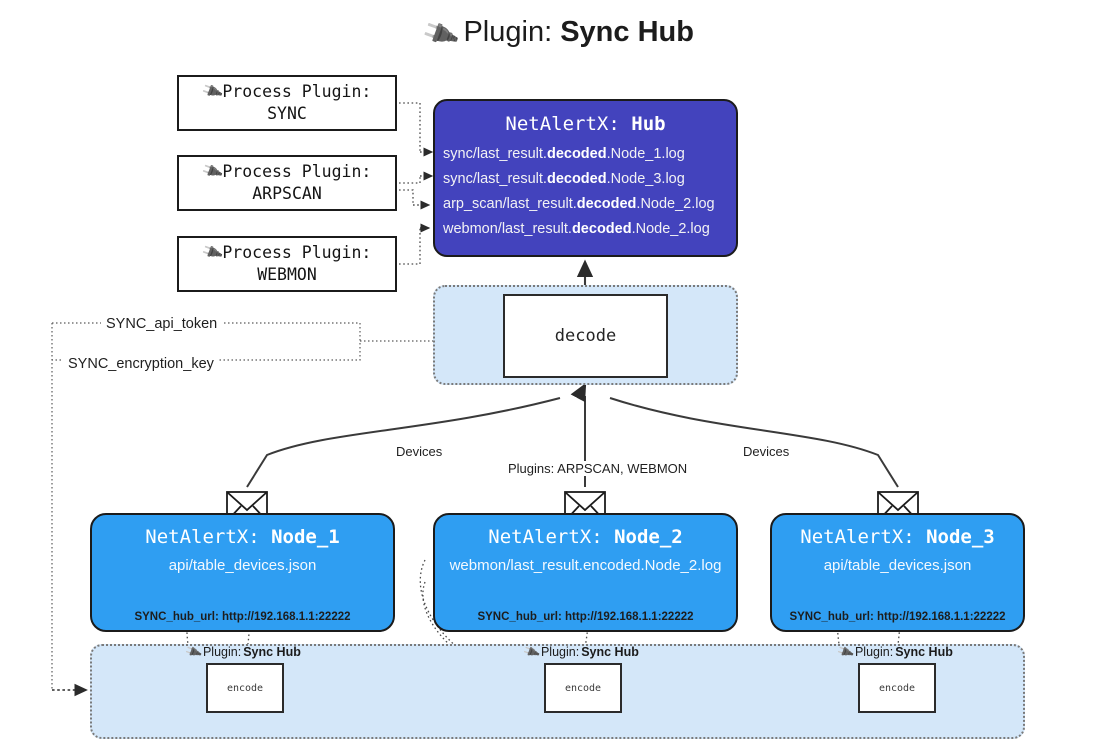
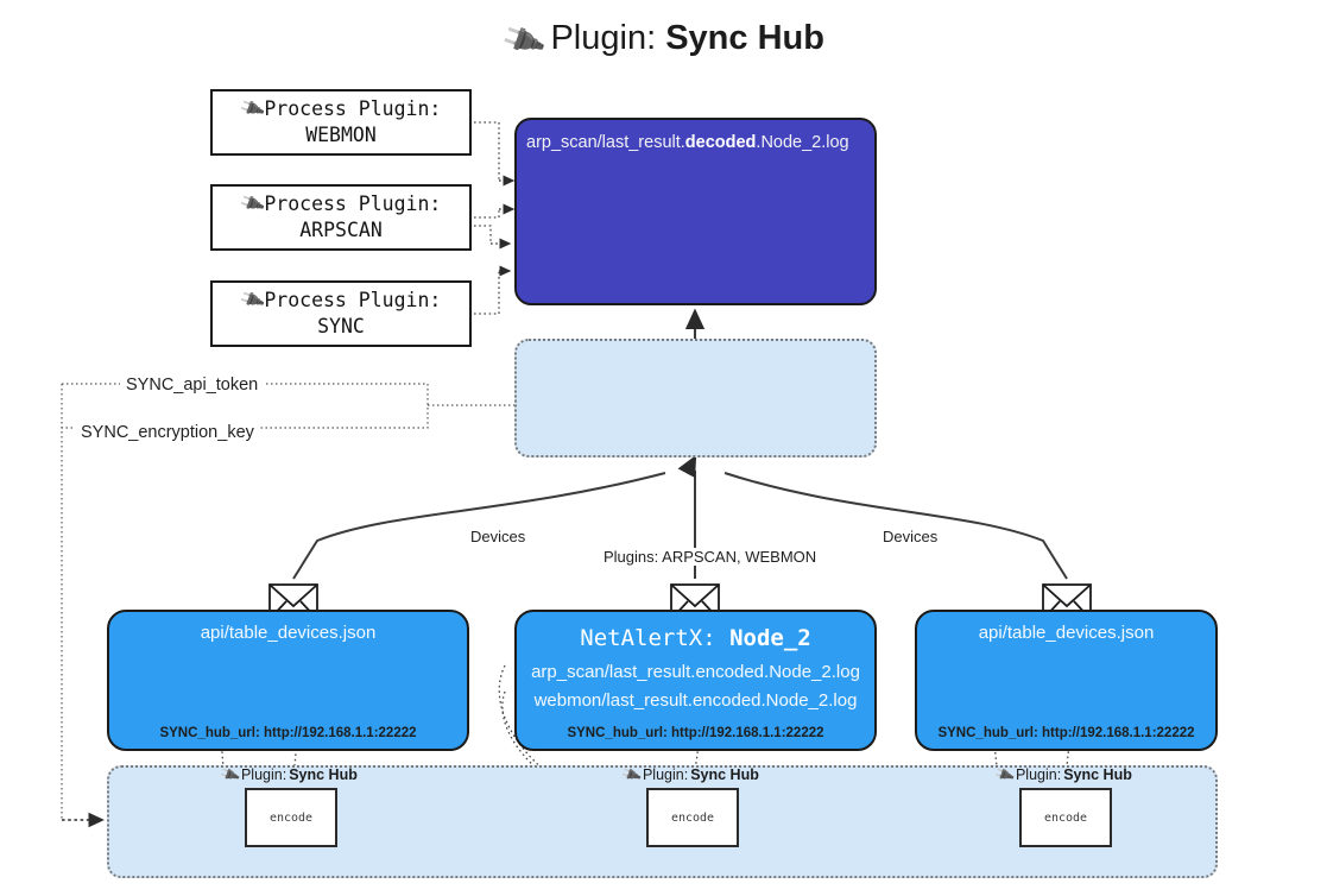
  Process Plugin:
- SYNC
+ WEBMON
  Process Plugin:
  ARPSCAN
  Process Plugin:
- WEBMON
+ SYNC
- NetAlertX: Hub
- sync/last_result.decoded.Node_1.log
- sync/last_result.decoded.Node_3.log
  arp_scan/last_result.decoded.Node_2.log
- webmon/last_result.decoded.Node_2.log
- decode
  SYNC_api_token
  SYNC_encryption_key
  Devices
  Devices
  Plugins: ARPSCAN, WEBMON
- NetAlertX: Node_1
  api/table_devices.json
  SYNC_hub_url: http://192.168.1.1:22222
  NetAlertX: Node_2
+ arp_scan/last_result.encoded.Node_2.log
  webmon/last_result.encoded.Node_2.log
  SYNC_hub_url: http://192.168.1.1:22222
- NetAlertX: Node_3
  api/table_devices.json
  SYNC_hub_url: http://192.168.1.1:22222
  Plugin:
  Sync Hub
  encode
  Plugin:
  Sync Hub
  encode
  Plugin:
  Sync Hub
  encode
